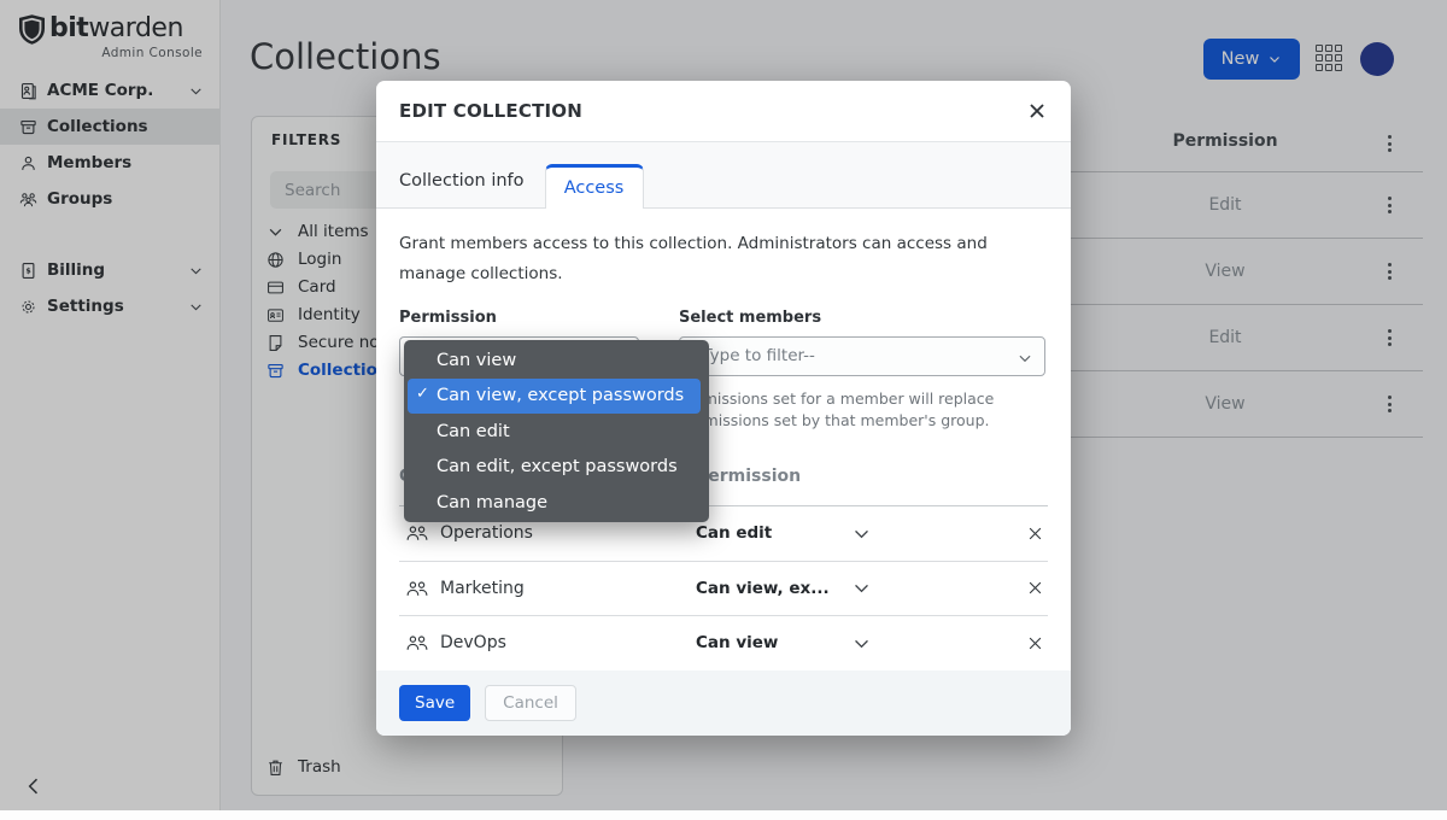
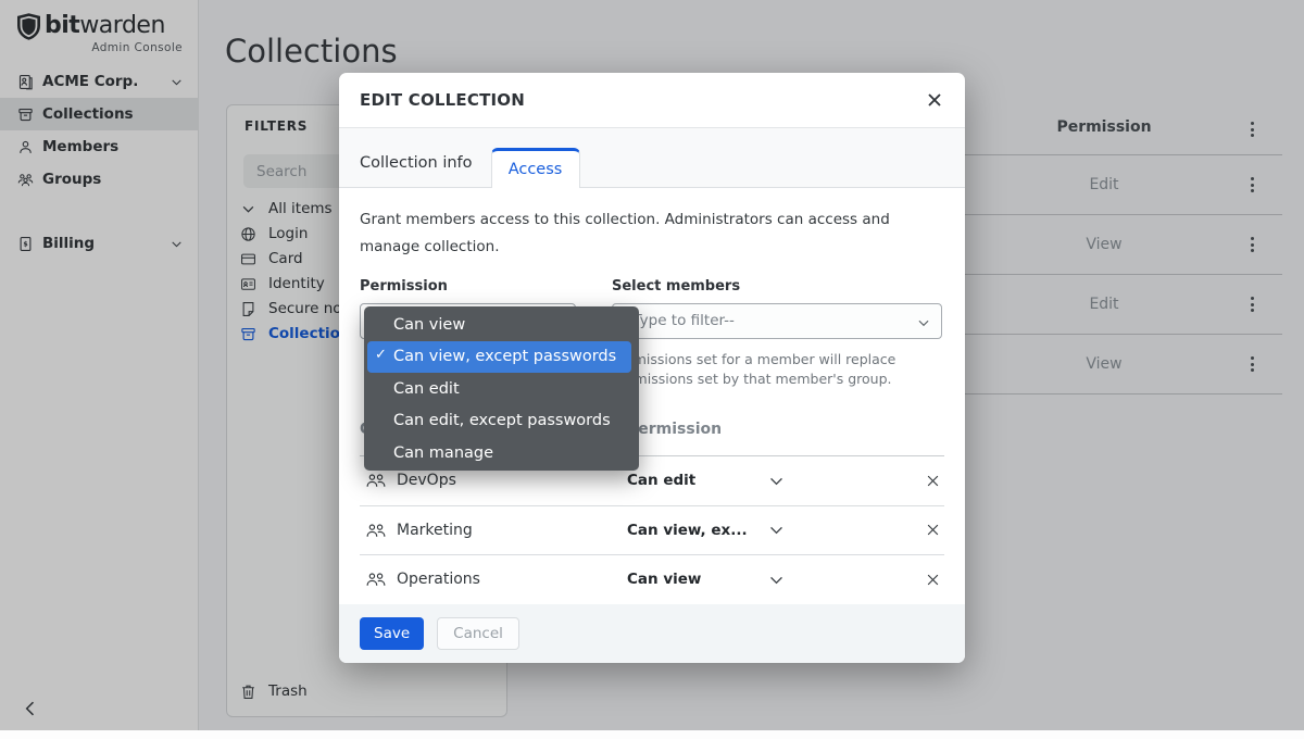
  bitwarden
  Admin Console
  ACME Corp.
  Collections
  Members
  Groups
  Billing
- Settings
  Collections
- New
  FILTERS
  Search
  All items
  Login
  Card
  Identity
  Secure no
  Collectio
  Trash
  Permission
  Edit
  View
  Edit
  View
  EDIT COLLECTION
  Collection info
  Access
- Grant members access to this collection. Administrators can access and manage collections.
+ Grant members access to this collection. Administrators can access and manage collection.
  Permission
  Select members
  ype to filter--
  missions set for a member will replace missions set by that member's group.
  ermission
- Operations
+ DevOps
  Can edit
  Marketing
  Can view, ex...
- DevOps
+ Operations
  Can view
  Save
  Cancel
  Can view
  ✓
  Can view, except passwords
  Can edit
  Can edit, except passwords
  Can manage
